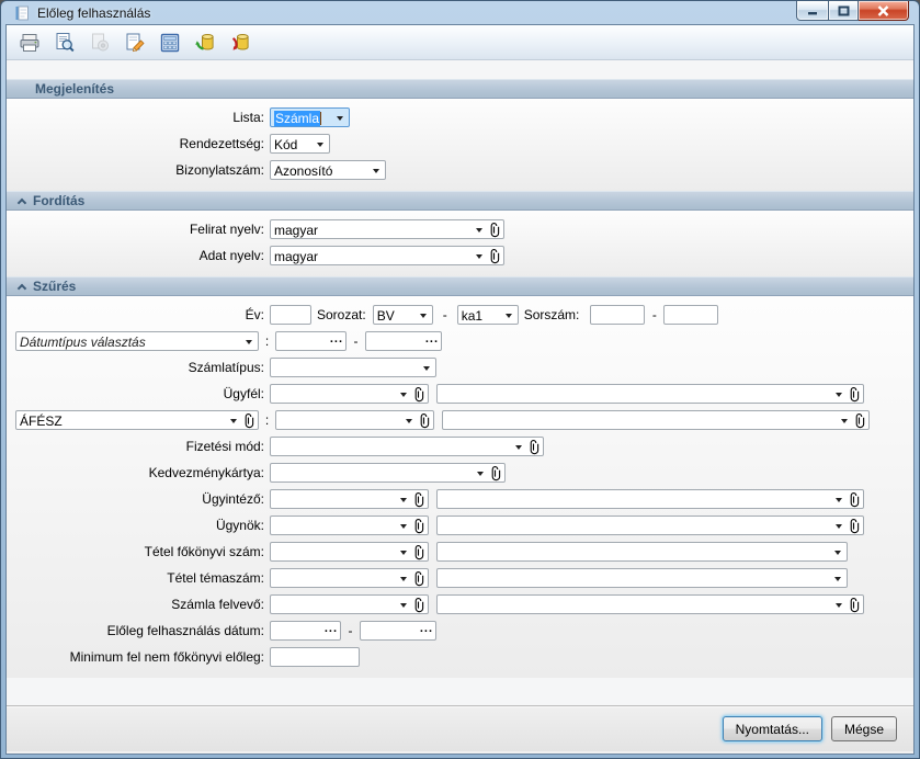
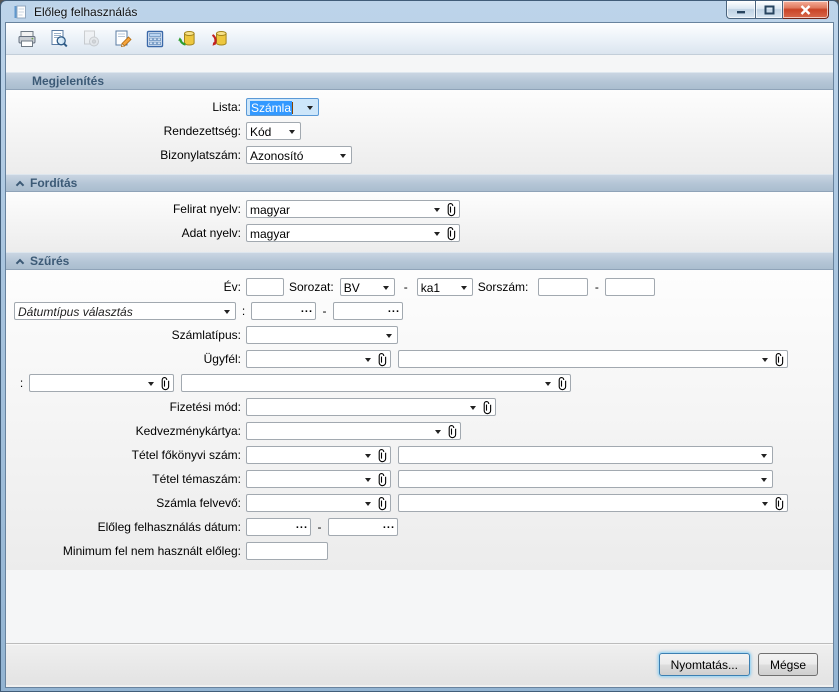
  Előleg felhasználás
  Megjelenítés
  Lista:
  Számla
  Rendezettség:
  Kód
  Bizonylatszám:
  Azonosító
  Fordítás
  Felirat nyelv:
  magyar
  Adat nyelv:
  magyar
  Szűrés
  Év:
  Sorozat:
  BV
  -
  ka1
  Sorszám:
  -
  Dátumtípus választás
  :
  ...
  -
  ...
  Számlatípus:
  Ügyfél:
- ÁFÉSZ
  :
  Fizetési mód:
  Kedvezménykártya:
- Ügyintéző:
- Ügynök:
  Tétel főkönyvi szám:
  Tétel témaszám:
  Számla felvevő:
  Előleg felhasználás dátum:
  ...
  -
  ...
- Minimum fel nem főkönyvi előleg:
+ Minimum fel nem használt előleg:
  Nyomtatás...
  Mégse
